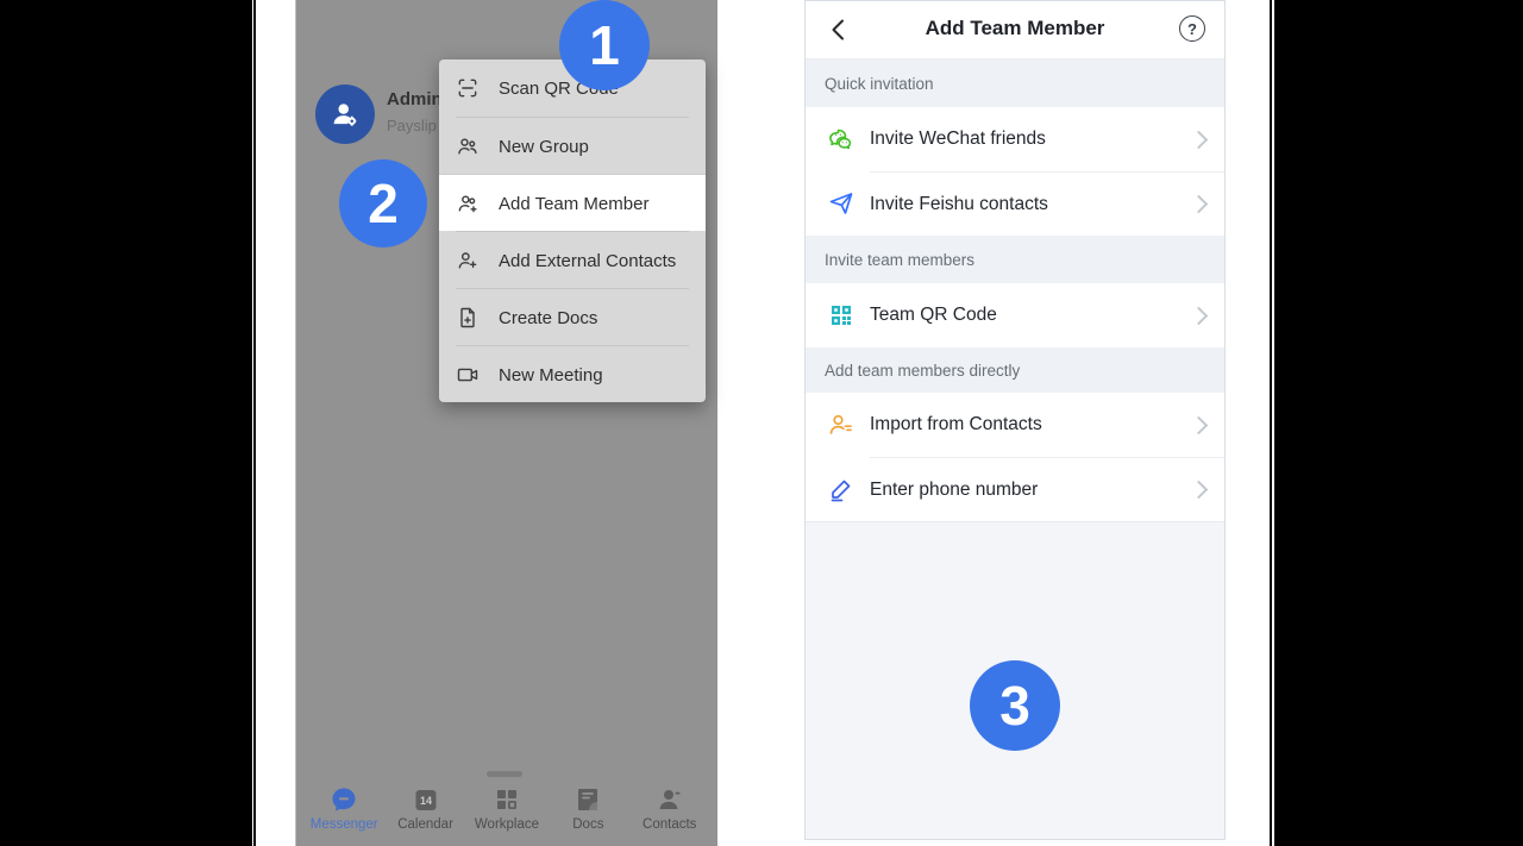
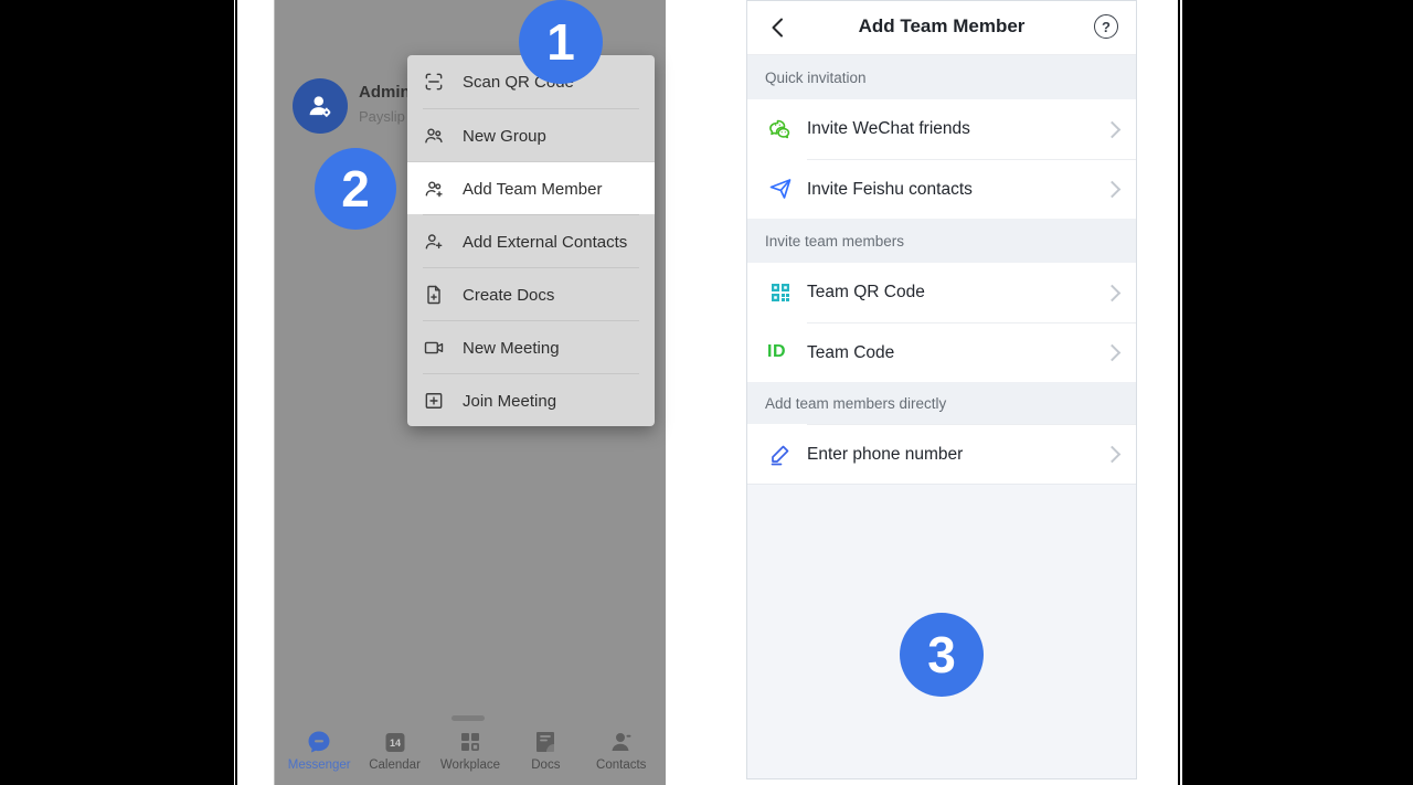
  Admin
  Payslip
  Scan QR C
  New Group
  Add Team Member
  Add External Contacts
  Create Docs
  New Meeting
+ Join Meeting
  Messenger
  14
  Calendar
  Workplace
  Docs
  Contacts
  Add Team Member
  ?
  Quick invitation
  Invite WeChat friends
  Invite Feishu contacts
  Invite team members
  Team QR Code
+ ID
+ Team Code
  Add team members directly
- Import from Contacts
  Enter phone number
  1
  2
  3
